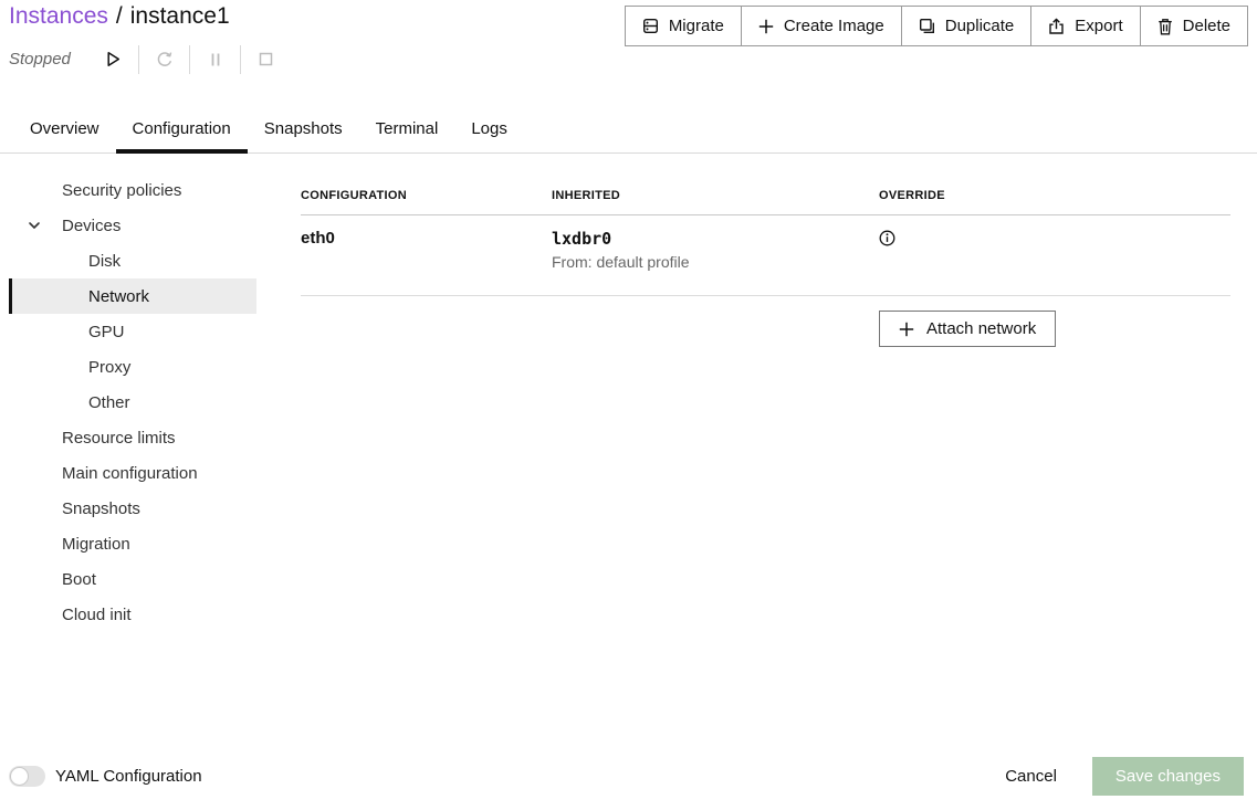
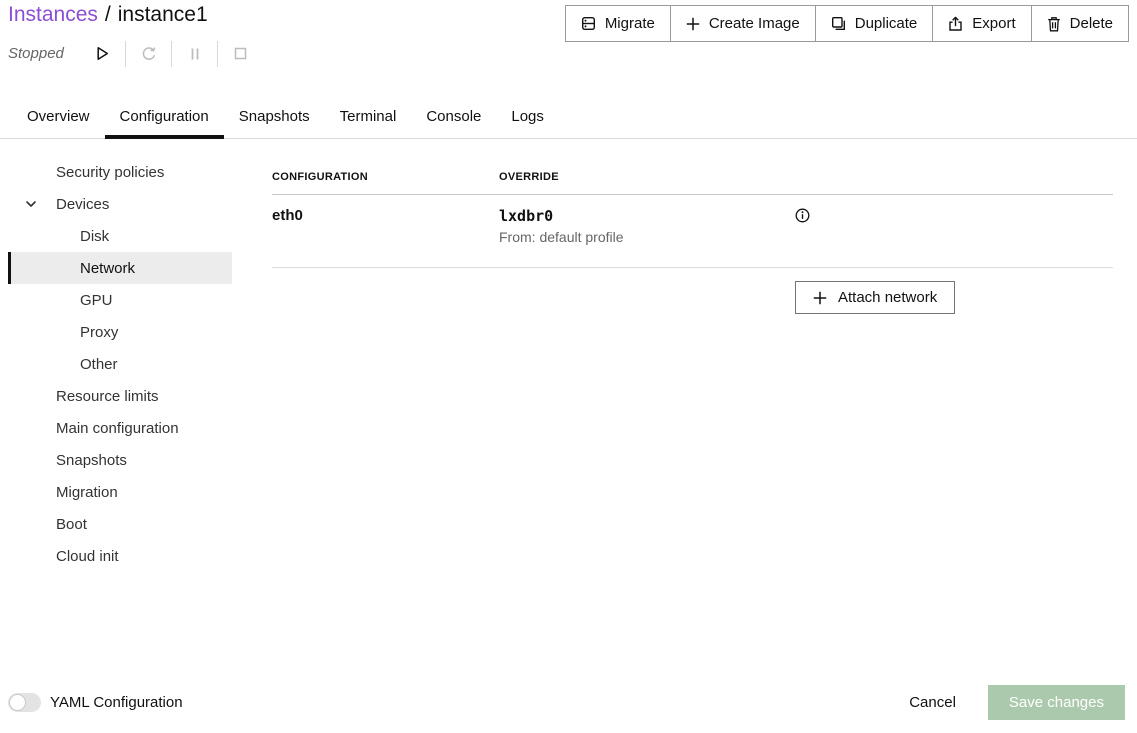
  Instances
  /
  instance1
  Stopped
  Migrate
  Create Image
  Duplicate
  Export
  Delete
  Overview
  Configuration
  Snapshots
  Terminal
+ Console
  Logs
  Security policies
  Devices
  Disk
  Network
  GPU
  Proxy
  Other
  Resource limits
  Main configuration
  Snapshots
  Migration
  Boot
  Cloud init
  CONFIGURATION
- INHERITED
  OVERRIDE
  eth0
  lxdbr0
  From: default profile
  Attach network
  YAML Configuration
  Cancel
  Save changes
